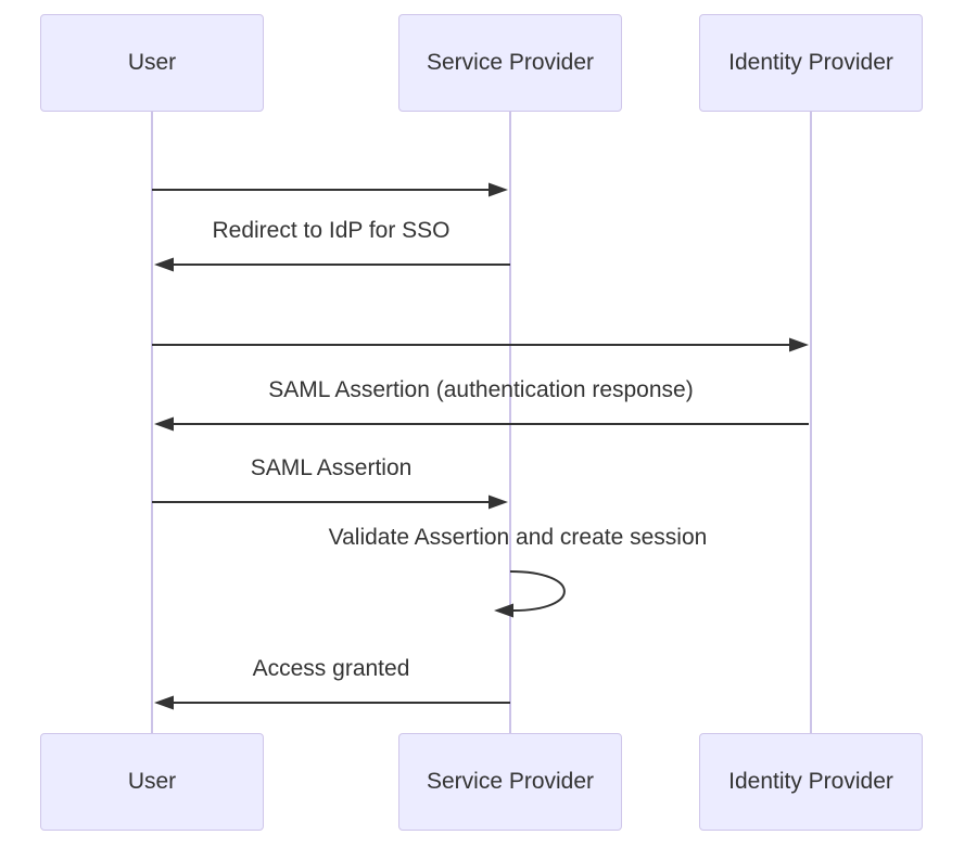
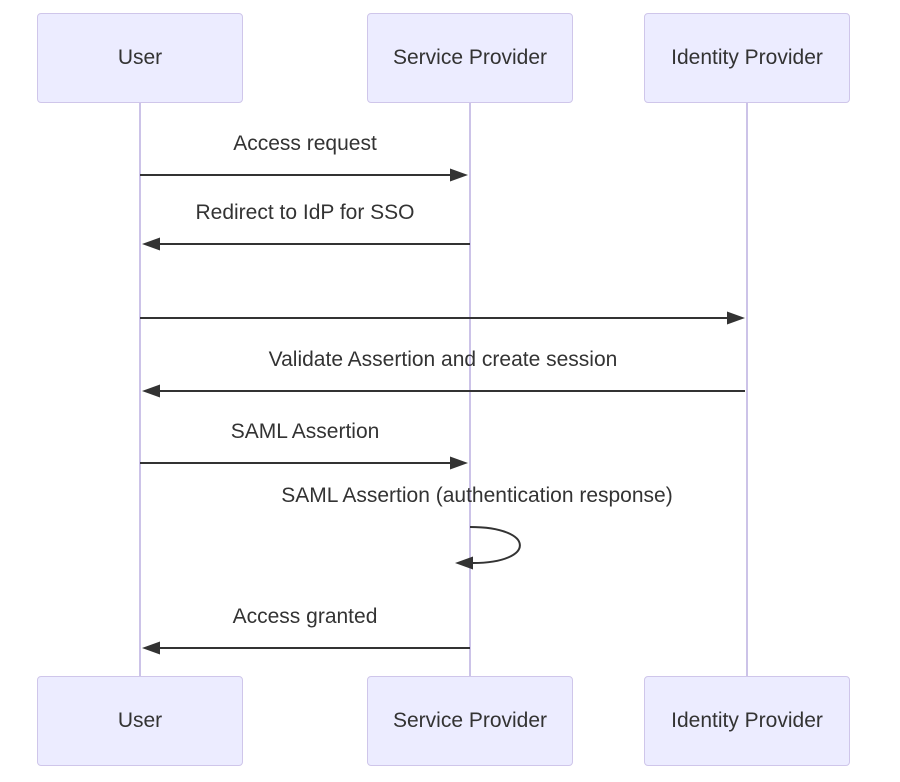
  User
  Service Provider
  Identity Provider
  User
  Service Provider
  Identity Provider
+ Access request
  Redirect to IdP for SSO
- SAML Assertion (authentication response)
+ Validate Assertion and create session
  SAML Assertion
- Validate Assertion and create session
+ SAML Assertion (authentication response)
  Access granted
